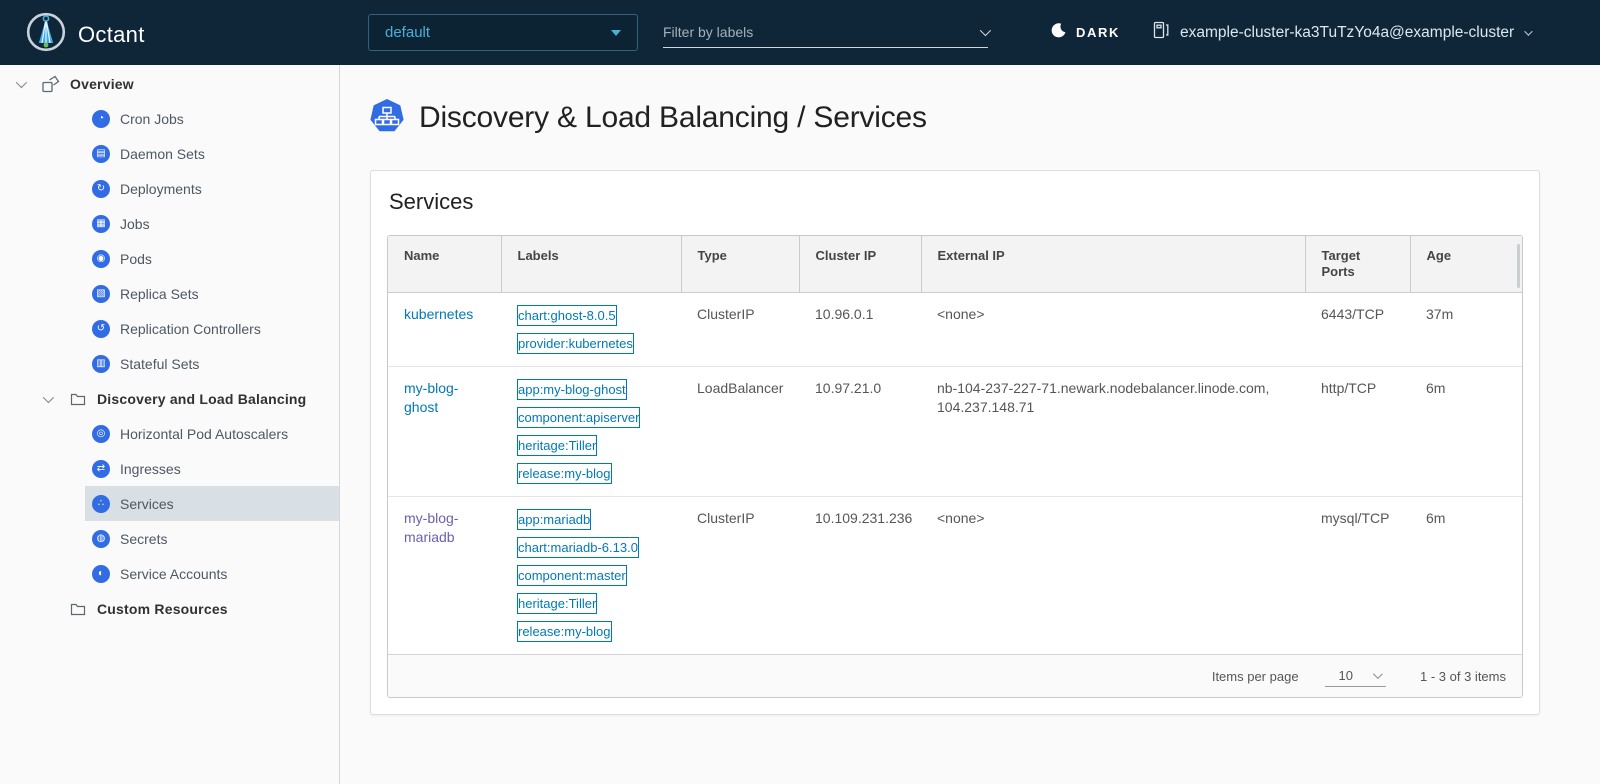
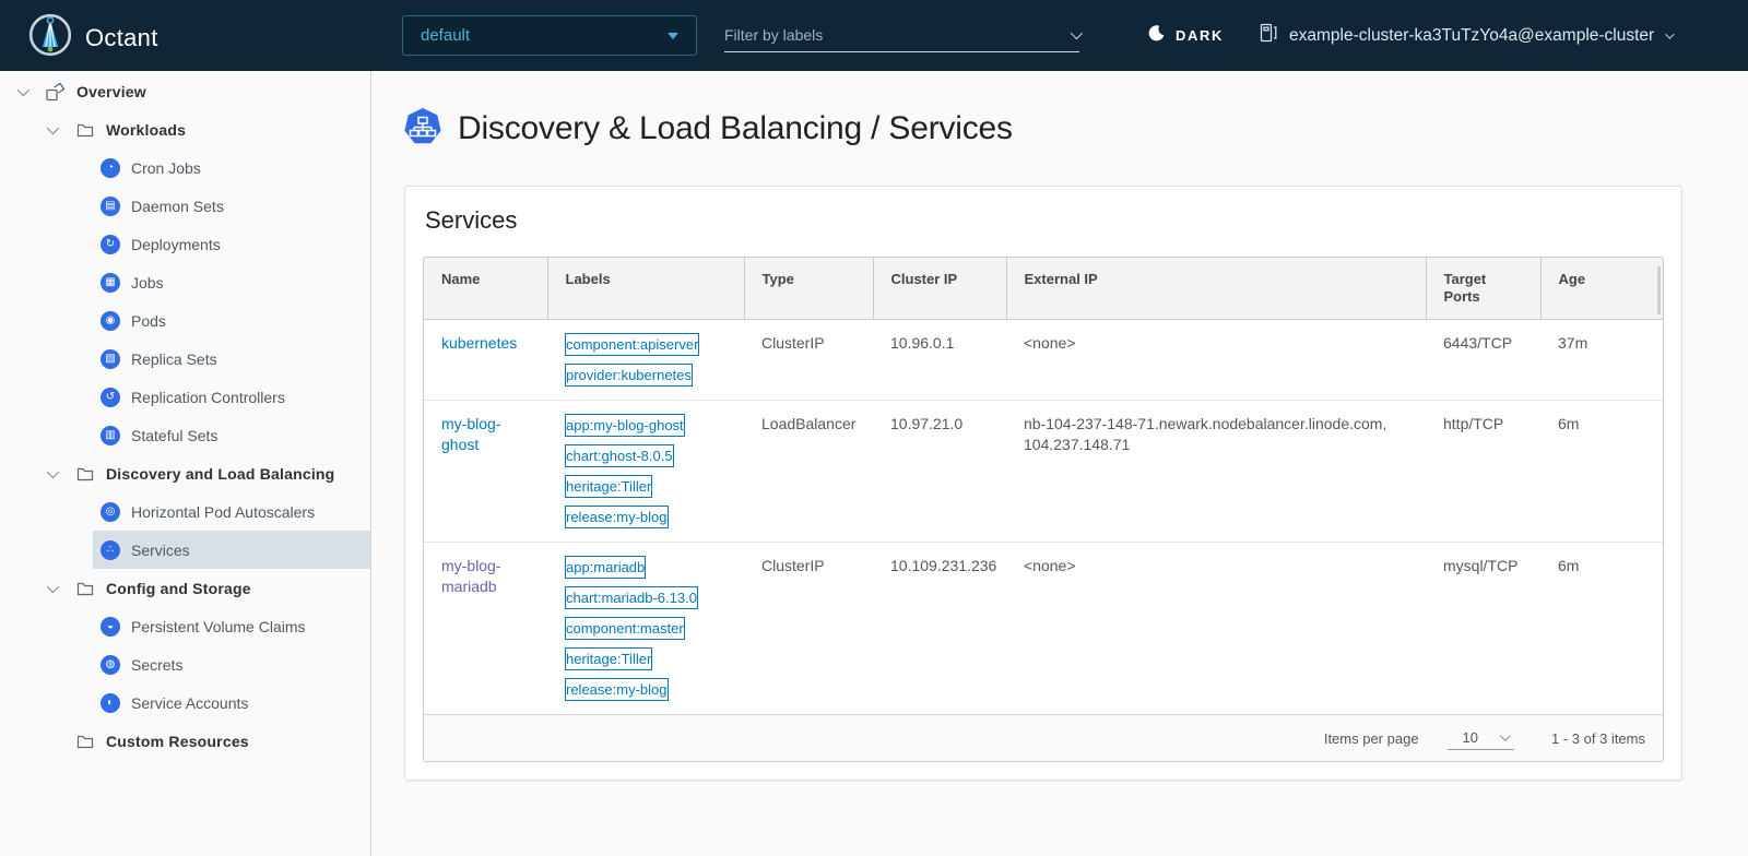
  Octant
  default
  Filter by labels
  DARK
  example-cluster-ka3TuTzYo4a@example-cluster
  Overview
+ Workloads
  ◔
  Cron Jobs
  ▤
  Daemon Sets
  ↻
  Deployments
  ▦
  Jobs
  ◉
  Pods
  ▧
  Replica Sets
  ↺
  Replication Controllers
  ▥
  Stateful Sets
  Discovery and Load Balancing
  ◎
  Horizontal Pod Autoscalers
- ⇄
- Ingresses
  ∴
  Services
+ Config and Storage
+ ◒
+ Persistent Volume Claims
  ◍
  Secrets
  ◐
  Service Accounts
  Custom Resources
  Discovery & Load Balancing / Services
  Services
  Name	Labels	Type	Cluster IP	External IP	Target Ports	Age
  kubernetes
- chart:ghost-8.0.5
+ component:apiserver
  provider:kubernetes
  		ClusterIP	10.96.0.1	<none>	6443/TCP	37m
  my-blog-ghost
  app:my-blog-ghost
- component:apiserver
+ chart:ghost-8.0.5
  heritage:Tiller
  release:my-blog
- 		LoadBalancer	10.97.21.0	nb-104-237-227-71.newark.nodebalancer.linode.com, 104.237.148.71	http/TCP	6m
+ 		LoadBalancer	10.97.21.0	nb-104-237-148-71.newark.nodebalancer.linode.com, 104.237.148.71	http/TCP	6m
  my-blog-mariadb
  app:mariadb
  chart:mariadb-6.13.0
  component:master
  heritage:Tiller
  release:my-blog
  		ClusterIP	10.109.231.236	<none>	mysql/TCP	6m
  Items per page
  10
  1 - 3 of 3 items
